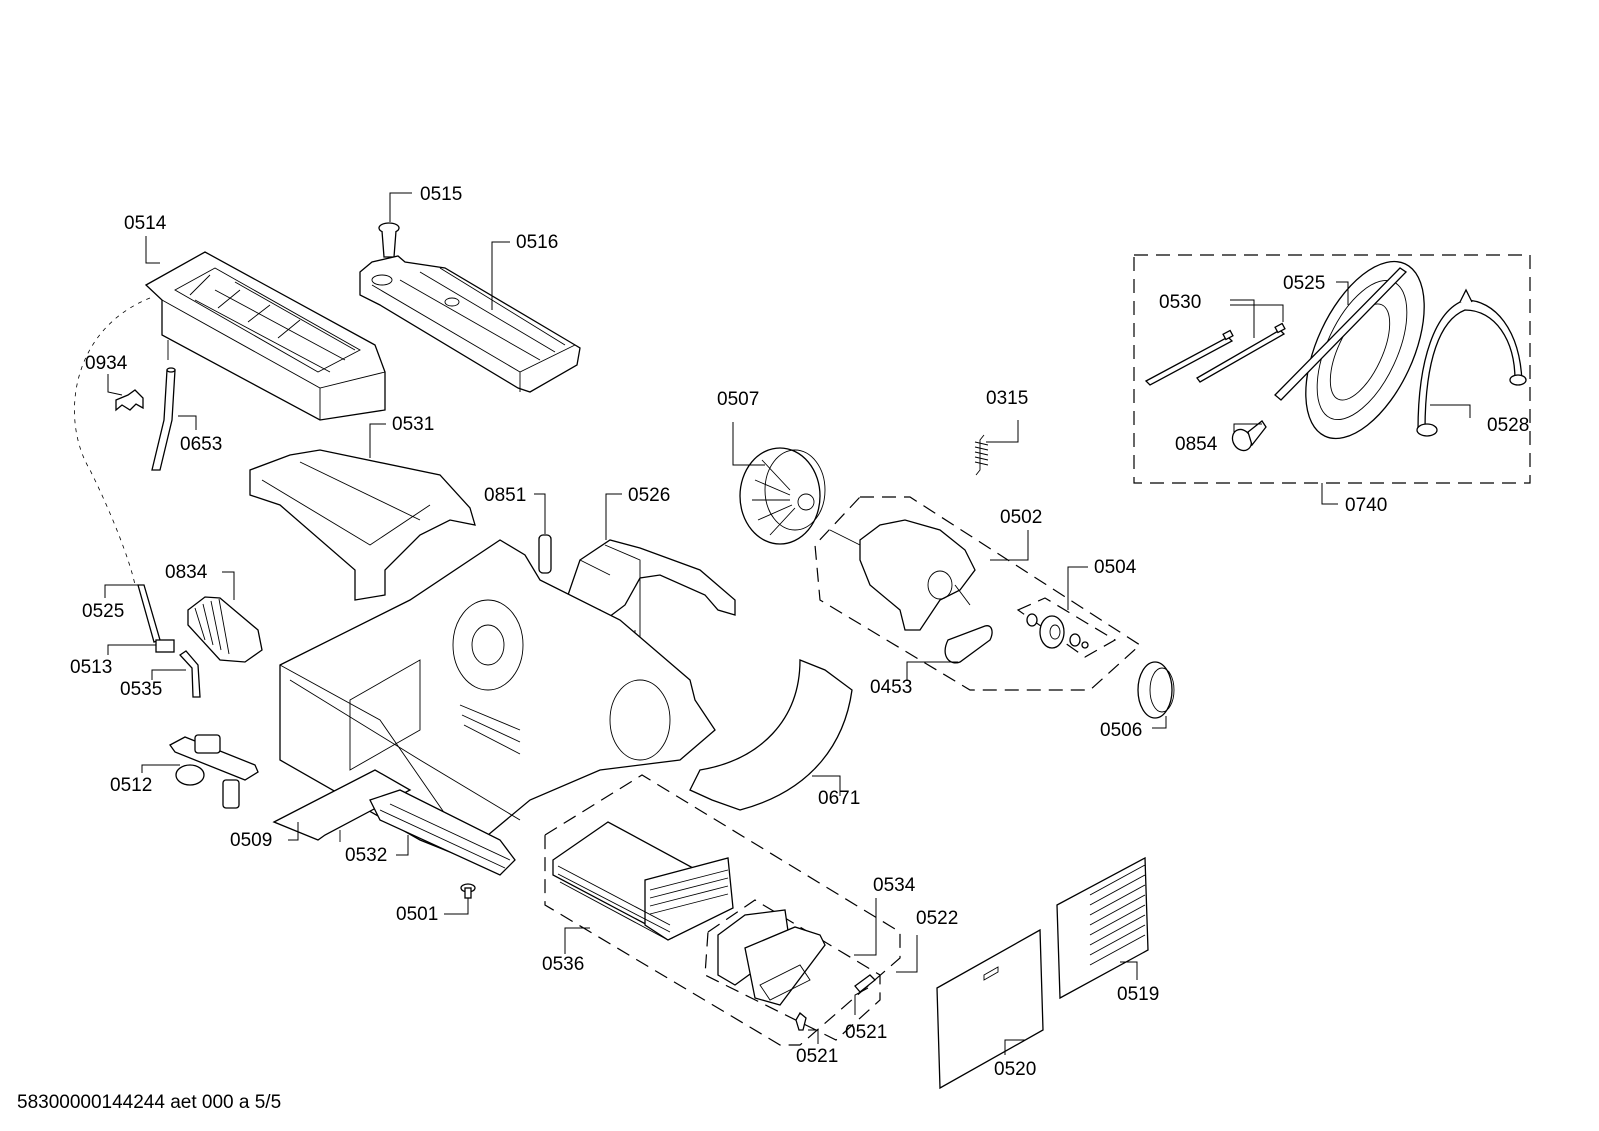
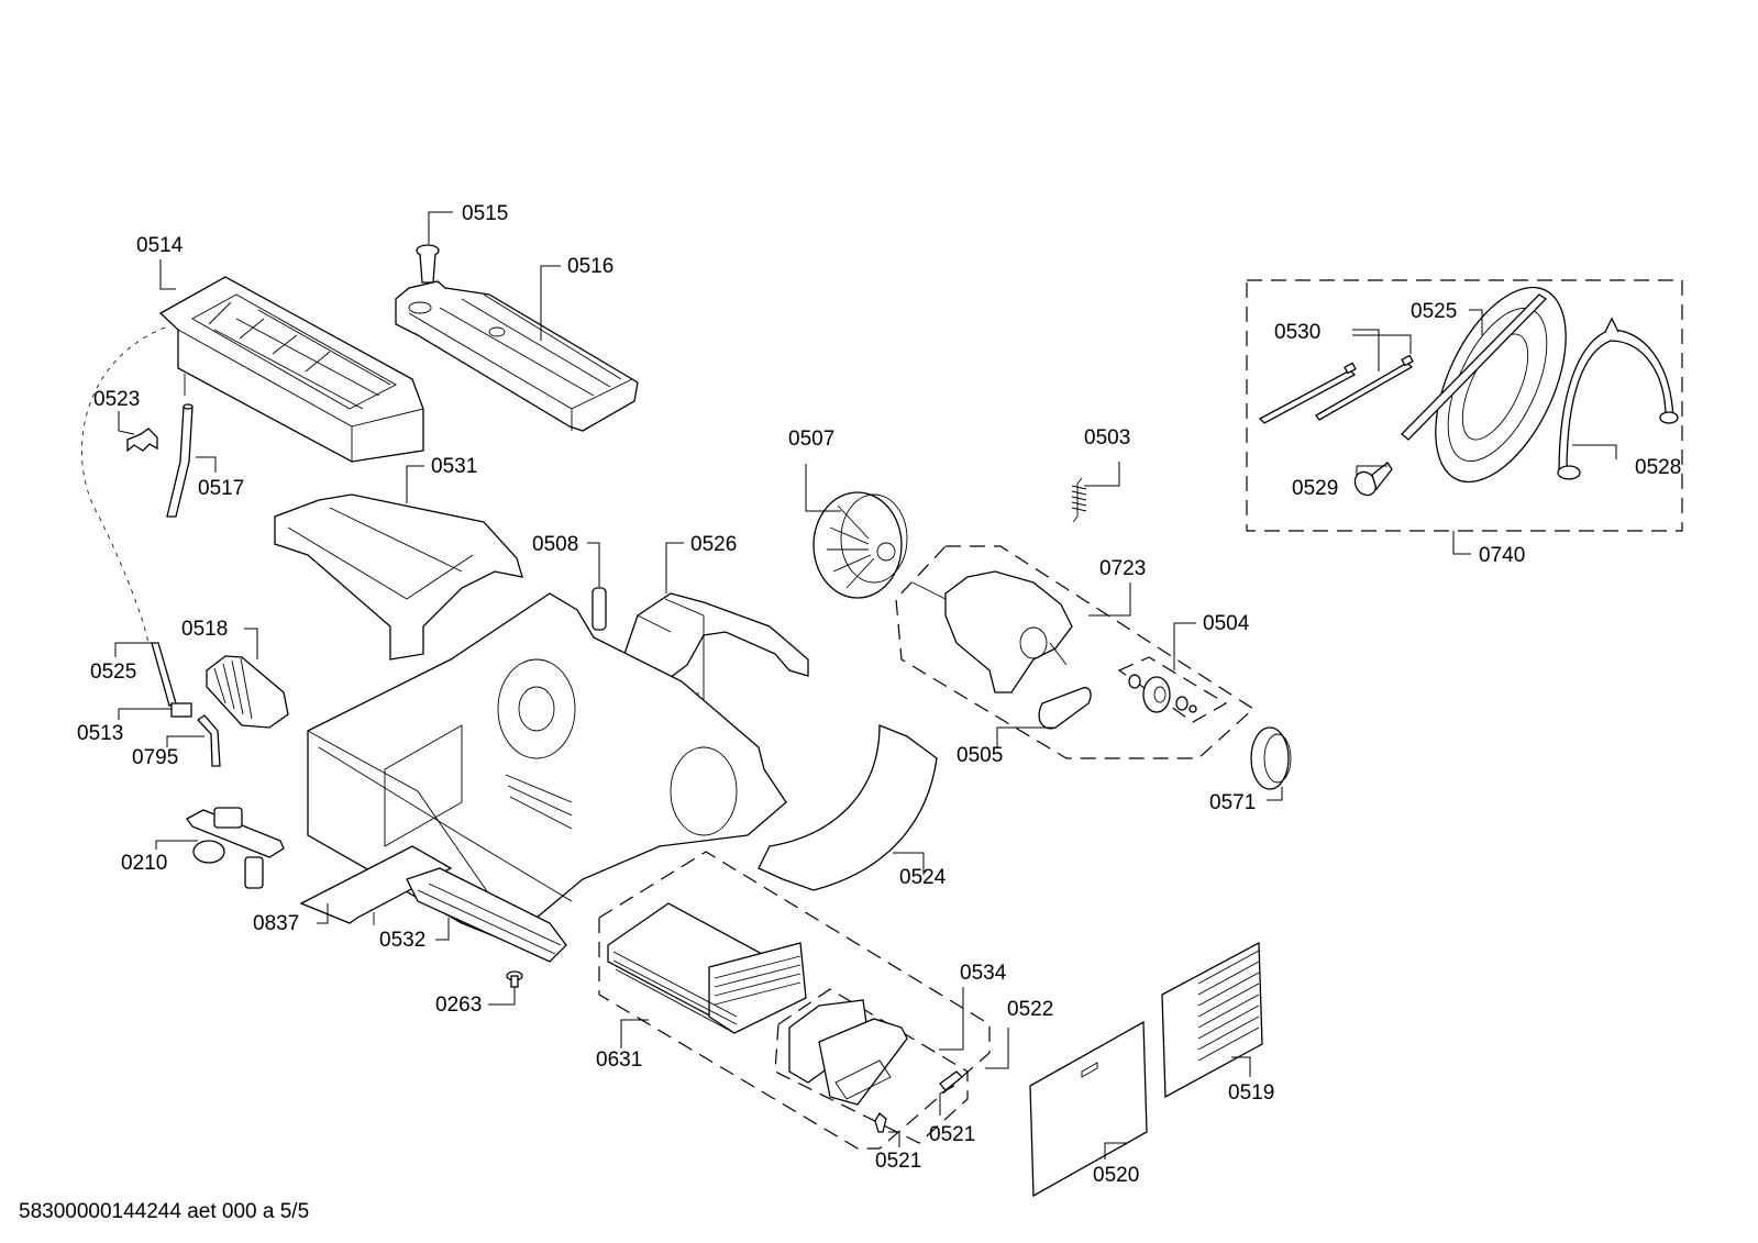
  0514
  0515
  0516
- 0934
+ 0523
- 0653
+ 0517
  0531
- 0851
+ 0508
  0526
- 0834
+ 0518
  0525
  0513
- 0535
+ 0795
- 0512
+ 0210
- 0509
+ 0837
  0532
- 0501
+ 0263
- 0671
+ 0524
  0507
- 0315
+ 0503
- 0502
+ 0723
  0504
- 0453
+ 0505
- 0506
+ 0571
  0740
  0530
  0525
- 0854
+ 0529
  0528
  0522
- 0536
+ 0631
  0534
  0521
  0521
  0520
  0519
  58300000144244 aet 000 a 5/5
